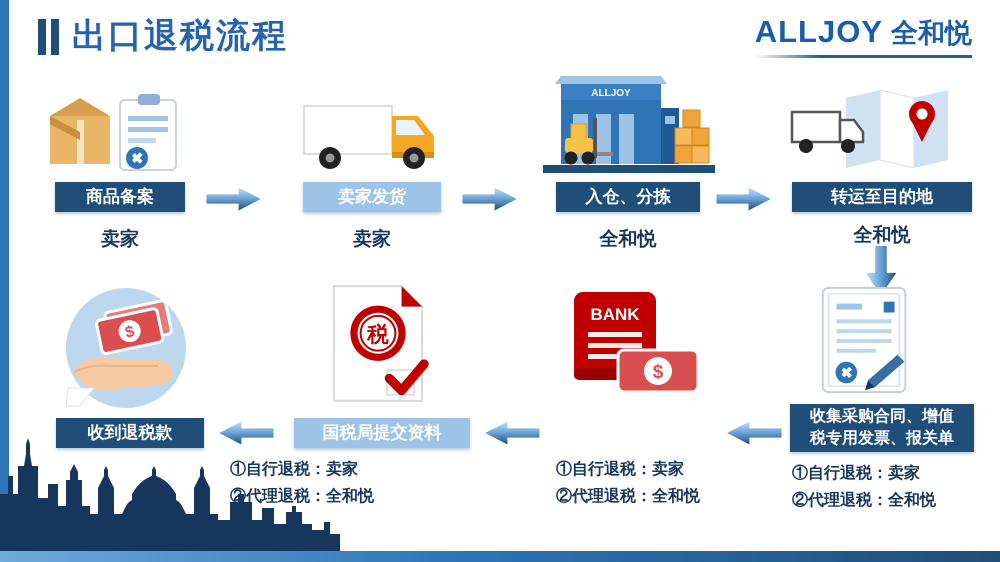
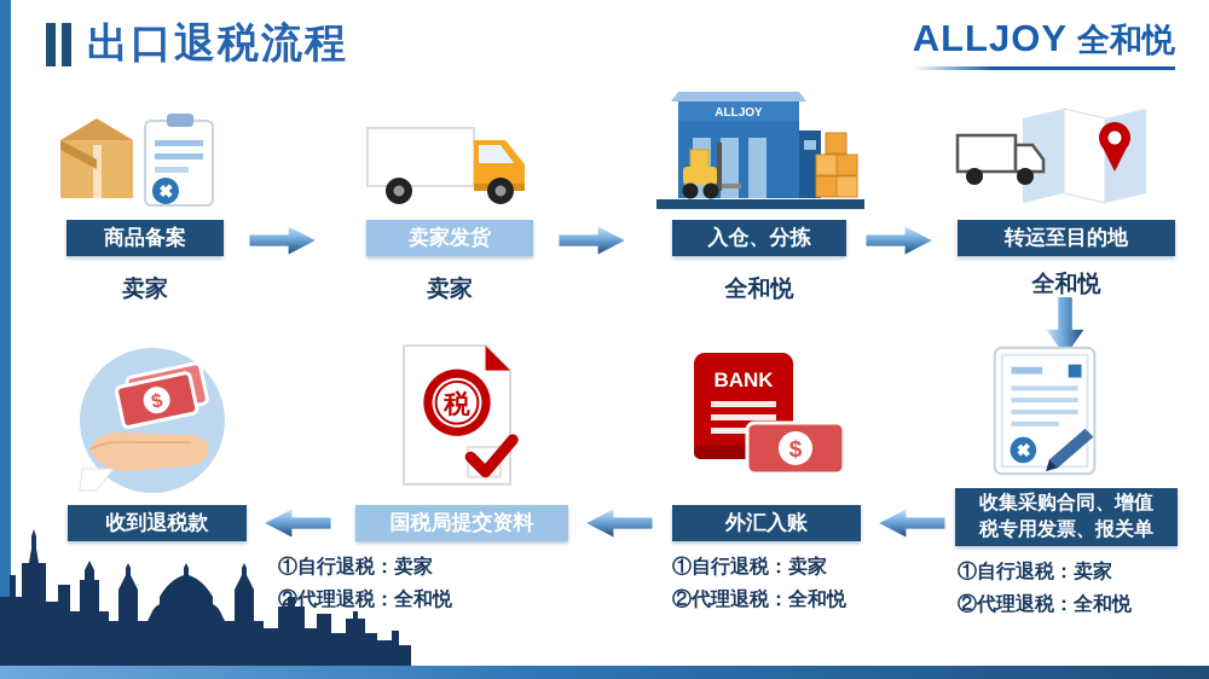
  出口退税流程
  ALLJOY 全和悦
  ALLJOY
  商品备案
  卖家发货
  入仓、分拣
  转运至目的地
  卖家
  卖家
  全和悦
  全和悦
  税
  BANK
  $
  收到退税款
  国税局提交资料
+ 外汇入账
  收集采购合同、增值
  税专用发票、报关单
  ①自行退税：卖家
  代理退税：全和悦
  ①自行退税：卖家
  ②代理退税：全和悦
  ①自行退税：卖家
  ②代理退税：全和悦
